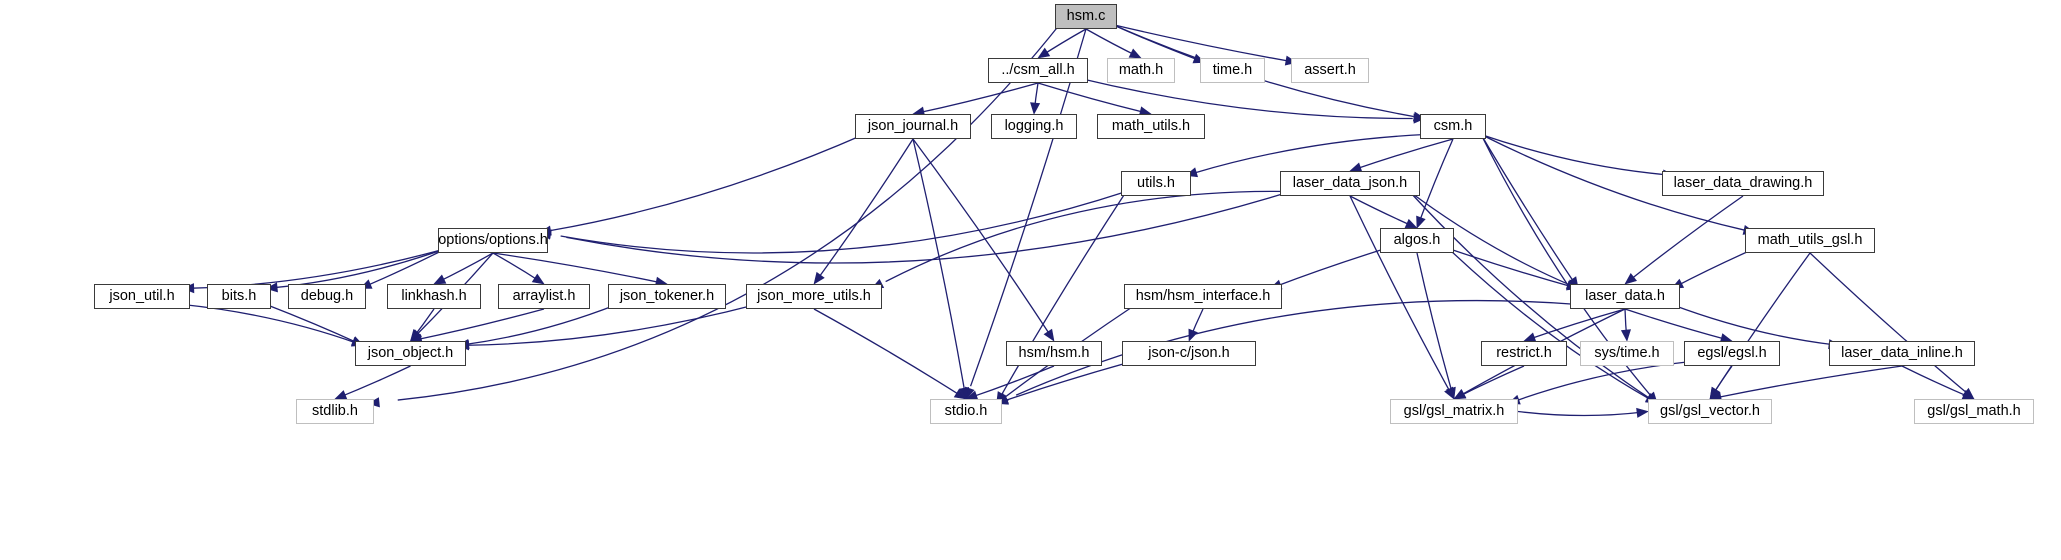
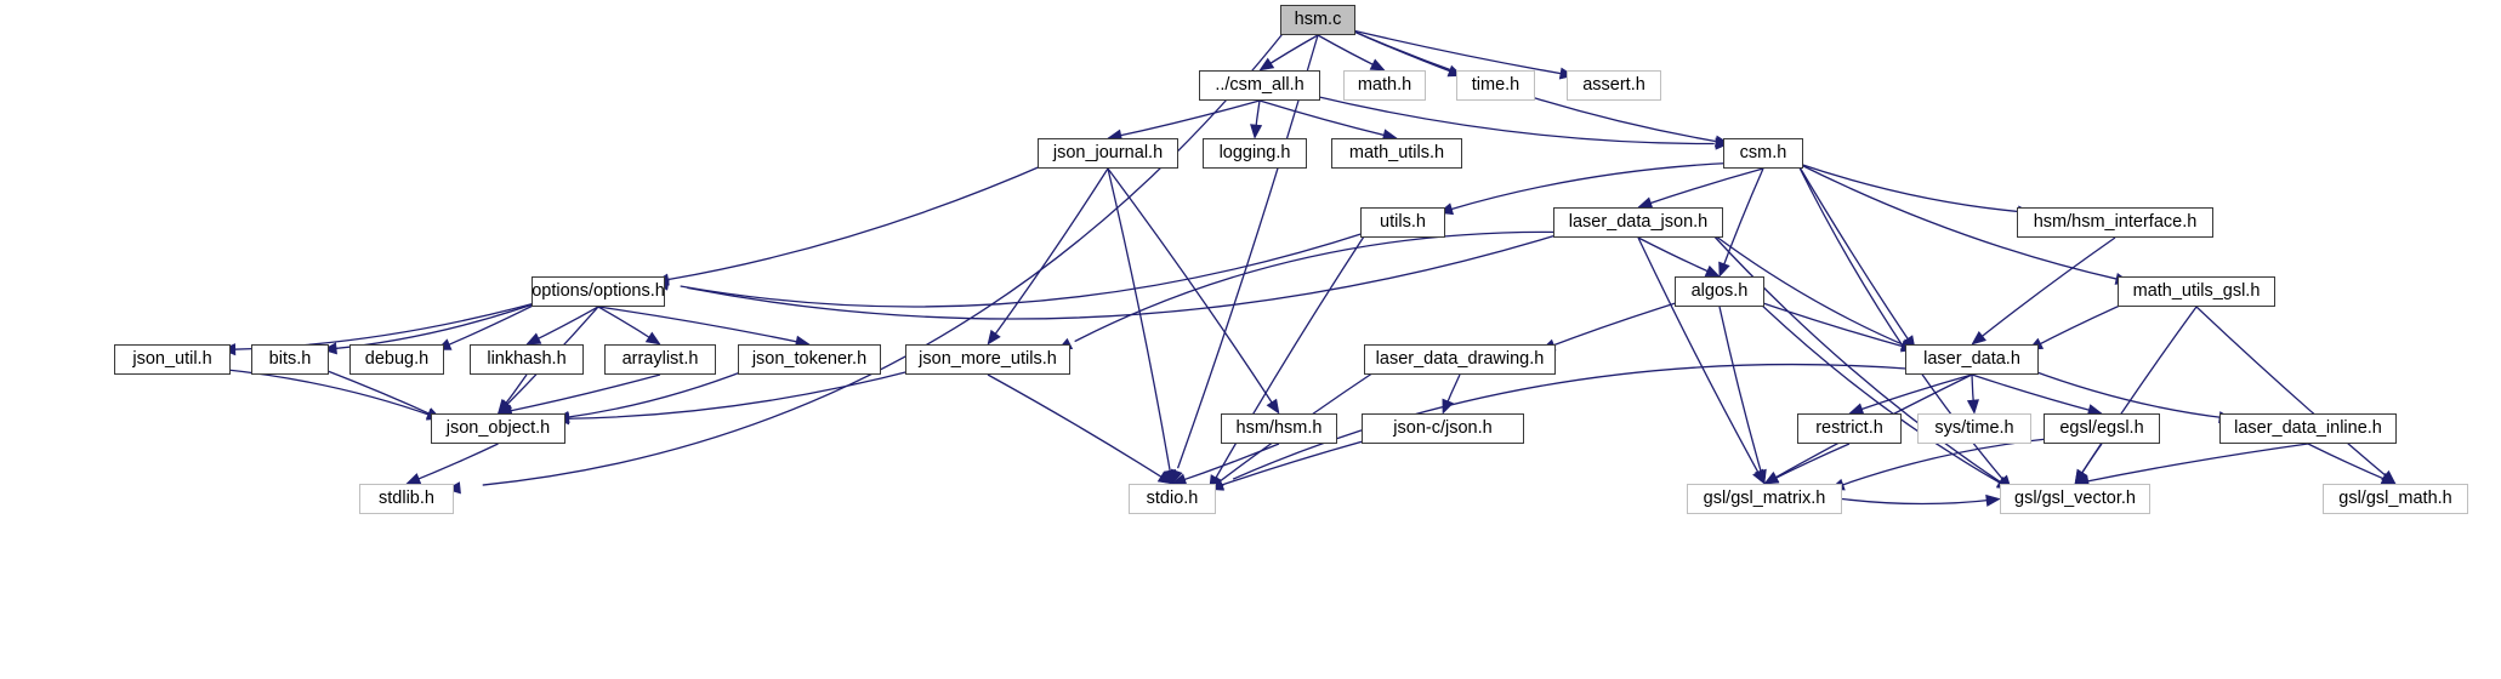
  hsm.c
  ../csm_all.h
  math.h
  time.h
  assert.h
  json_journal.h
  logging.h
  math_utils.h
  csm.h
  utils.h
  laser_data_json.h
- laser_data_drawing.h
+ hsm/hsm_interface.h
  options/options.h
  algos.h
  math_utils_gsl.h
  json_util.h
  bits.h
  debug.h
  linkhash.h
  arraylist.h
  json_tokener.h
  json_more_utils.h
- hsm/hsm_interface.h
+ laser_data_drawing.h
  laser_data.h
  json_object.h
  hsm/hsm.h
  json-c/json.h
  restrict.h
  sys/time.h
  egsl/egsl.h
  laser_data_inline.h
  stdlib.h
  stdio.h
  gsl/gsl_matrix.h
  gsl/gsl_vector.h
  gsl/gsl_math.h
